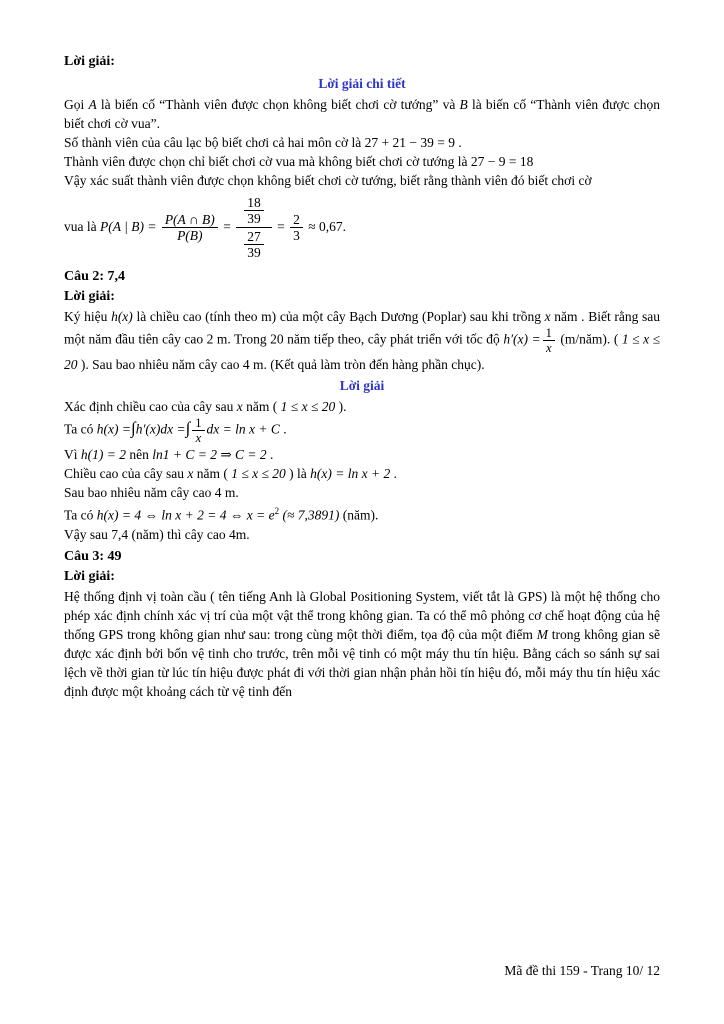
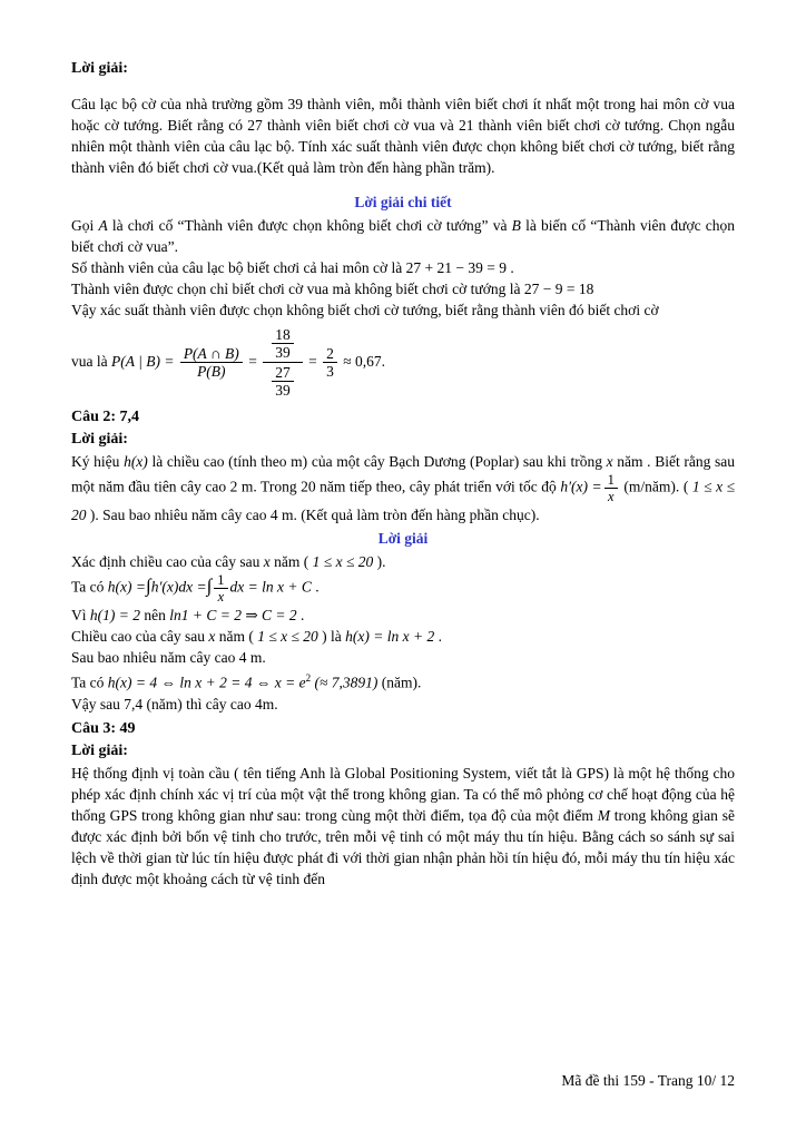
  Lời giải:
+ Câu lạc bộ cờ của nhà trường gồm 39 thành viên, mỗi thành viên biết chơi ít nhất một trong hai môn cờ vua hoặc cờ tướng. Biết rằng có 27 thành viên biết chơi cờ vua và 21 thành viên biết chơi cờ tướng. Chọn ngẫu nhiên một thành viên của câu lạc bộ. Tính xác suất thành viên được chọn không biết chơi cờ tướng, biết rằng thành viên đó biết chơi cờ vua.(Kết quả làm tròn đến hàng phần trăm).
  Lời giải chi tiết
- Gọi A là biến cố “Thành viên được chọn không biết chơi cờ tướng” và B là biến cố “Thành viên được chọn biết chơi cờ vua”.
+ Gọi A là chơi cố “Thành viên được chọn không biết chơi cờ tướng” và B là biến cố “Thành viên được chọn biết chơi cờ vua”.
  Số thành viên của câu lạc bộ biết chơi cả hai môn cờ là 27 + 21 − 39 = 9 .
  Thành viên được chọn chỉ biết chơi cờ vua mà không biết chơi cờ tướng là 27 − 9 = 18
  Vậy xác suất thành viên được chọn không biết chơi cờ tướng, biết rằng thành viên đó biết chơi cờ
  vua là P(A | B) =
  P(A ∩ B)
  P(B)
  =
  18
  39
  27
  39
  =
  2
  3
  ≈ 0,67.
  Câu 2: 7,4
  Lời giải:
  Ký hiệu h(x) là chiều cao (tính theo m) của một cây Bạch Dương (Poplar) sau khi trồng x năm . Biết rằng sau một năm đầu tiên cây cao 2 m. Trong 20 năm tiếp theo, cây phát triển với tốc độ h′(x) =
  1
  x
  (m/năm). ( 1 ≤ x ≤ 20 ). Sau bao nhiêu năm cây cao 4 m. (Kết quả làm tròn đến hàng phần chục).
  Lời giải
  Xác định chiều cao của cây sau x năm ( 1 ≤ x ≤ 20 ).
  Ta có h(x) =∫h′(x)dx =∫
  1
  x
  dx = ln x + C .
  Vì h(1) = 2 nên ln1 + C = 2 ⇒ C = 2 .
  Chiều cao của cây sau x năm ( 1 ≤ x ≤ 20 ) là h(x) = ln x + 2 .
  Sau bao nhiêu năm cây cao 4 m.
  Ta có h(x) = 4 ⇔ ln x + 2 = 4 ⇔ x = e2 (≈ 7,3891) (năm).
  Vậy sau 7,4 (năm) thì cây cao 4m.
  Câu 3: 49
  Lời giải:
  Hệ thống định vị toàn cầu ( tên tiếng Anh là Global Positioning System, viết tắt là GPS) là một hệ thống cho phép xác định chính xác vị trí của một vật thể trong không gian. Ta có thể mô phỏng cơ chế hoạt động của hệ thống GPS trong không gian như sau: trong cùng một thời điểm, tọa độ của một điểm M trong không gian sẽ được xác định bởi bốn vệ tinh cho trước, trên mỗi vệ tinh có một máy thu tín hiệu. Bằng cách so sánh sự sai lệch về thời gian từ lúc tín hiệu được phát đi với thời gian nhận phản hồi tín hiệu đó, mỗi máy thu tín hiệu xác định được một khoảng cách từ vệ tinh đến
  Mã đề thi 159 - Trang 10/ 12
